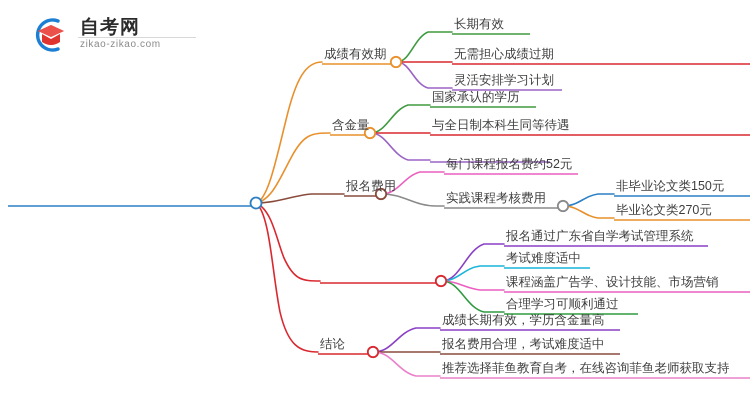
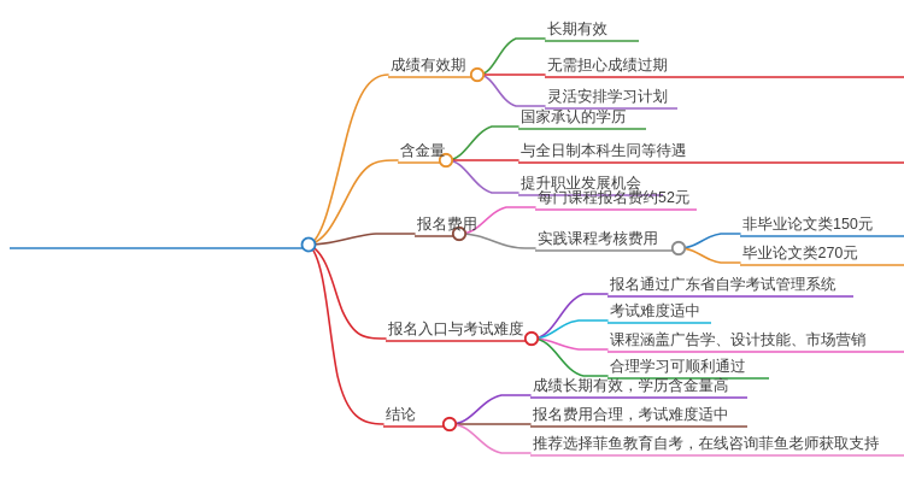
- 自考网
- zikao-zikao.com
  成绩有效期
  长期有效
  无需担心成绩过期
  灵活安排学习计划
  含金量
  国家承认的学历
  与全日制本科生同等待遇
+ 提升职业发展机会
  报名费用
  每门课程报名费约52元
  实践课程考核费用
  非毕业论文类150元
  毕业论文类270元
+ 报名入口与考试难度
  报名通过广东省自学考试管理系统
  考试难度适中
  课程涵盖广告学、设计技能、市场营销
  合理学习可顺利通过
  结论
  成绩长期有效，学历含金量高
  报名费用合理，考试难度适中
  推荐选择菲鱼教育自考，在线咨询菲鱼老师获取支持
